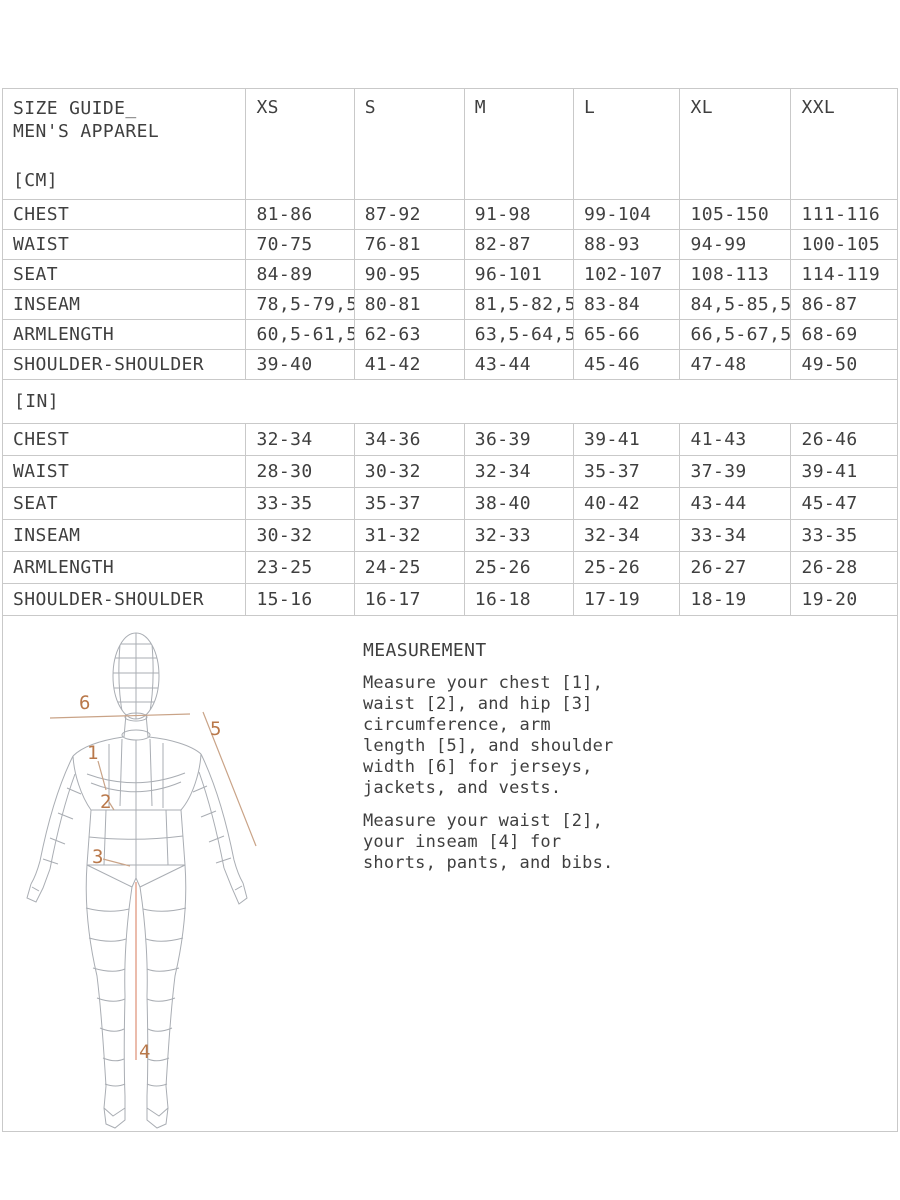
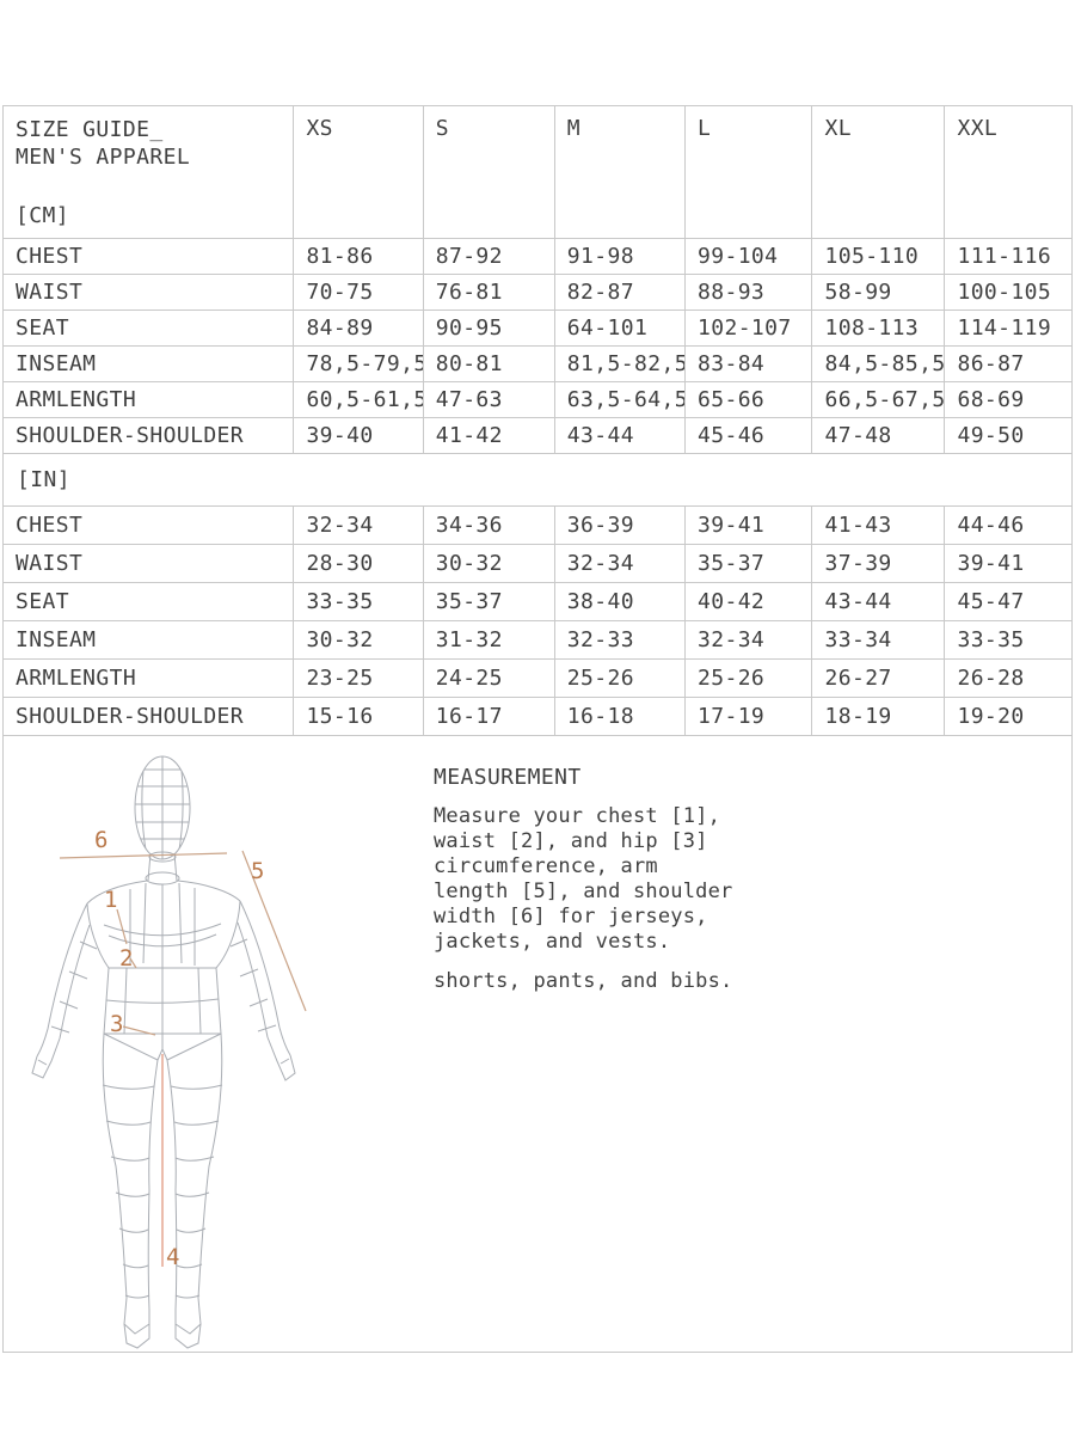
  SIZE GUIDE_ MEN'S APPAREL [CM]	XS	S	M	L	XL	XXL
- CHEST	81-86	87-92	91-98	99-104	105-150	111-116
+ CHEST	81-86	87-92	91-98	99-104	105-110	111-116
- WAIST	70-75	76-81	82-87	88-93	94-99	100-105
+ WAIST	70-75	76-81	82-87	88-93	58-99	100-105
- SEAT	84-89	90-95	96-101	102-107	108-113	114-119
+ SEAT	84-89	90-95	64-101	102-107	108-113	114-119
  INSEAM	78,5-79,5	80-81	81,5-82,5	83-84	84,5-85,5	86-87
- ARMLENGTH	60,5-61,5	62-63	63,5-64,5	65-66	66,5-67,5	68-69
+ ARMLENGTH	60,5-61,5	47-63	63,5-64,5	65-66	66,5-67,5	68-69
  SHOULDER-SHOULDER	39-40	41-42	43-44	45-46	47-48	49-50
  [IN]
- CHEST	32-34	34-36	36-39	39-41	41-43	26-46
+ CHEST	32-34	34-36	36-39	39-41	41-43	44-46
  WAIST	28-30	30-32	32-34	35-37	37-39	39-41
  SEAT	33-35	35-37	38-40	40-42	43-44	45-47
  INSEAM	30-32	31-32	32-33	32-34	33-34	33-35
  ARMLENGTH	23-25	24-25	25-26	25-26	26-27	26-28
  SHOULDER-SHOULDER	15-16	16-17	16-18	17-19	18-19	19-20
  1
  2
  3
  4
  5
  6
  MEASUREMENT
  Measure your chest [1],
  waist [2], and hip [3]
  circumference, arm
  length [5], and shoulder
  width [6] for jerseys,
  jackets, and vests.
- Measure your waist [2],
- your inseam [4] for
  shorts, pants, and bibs.
